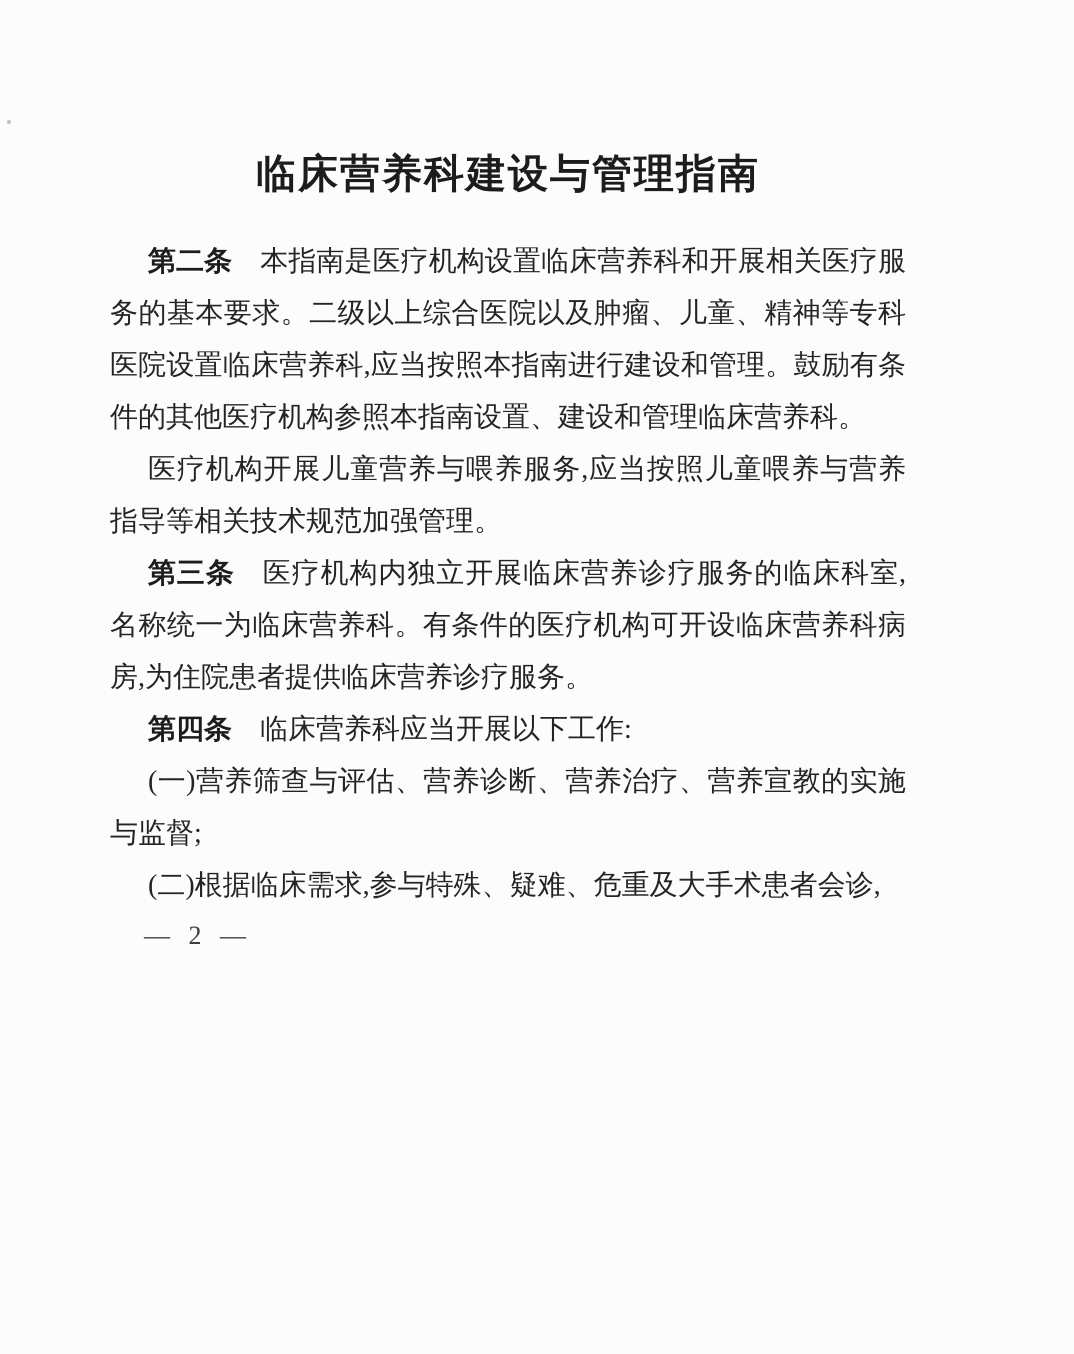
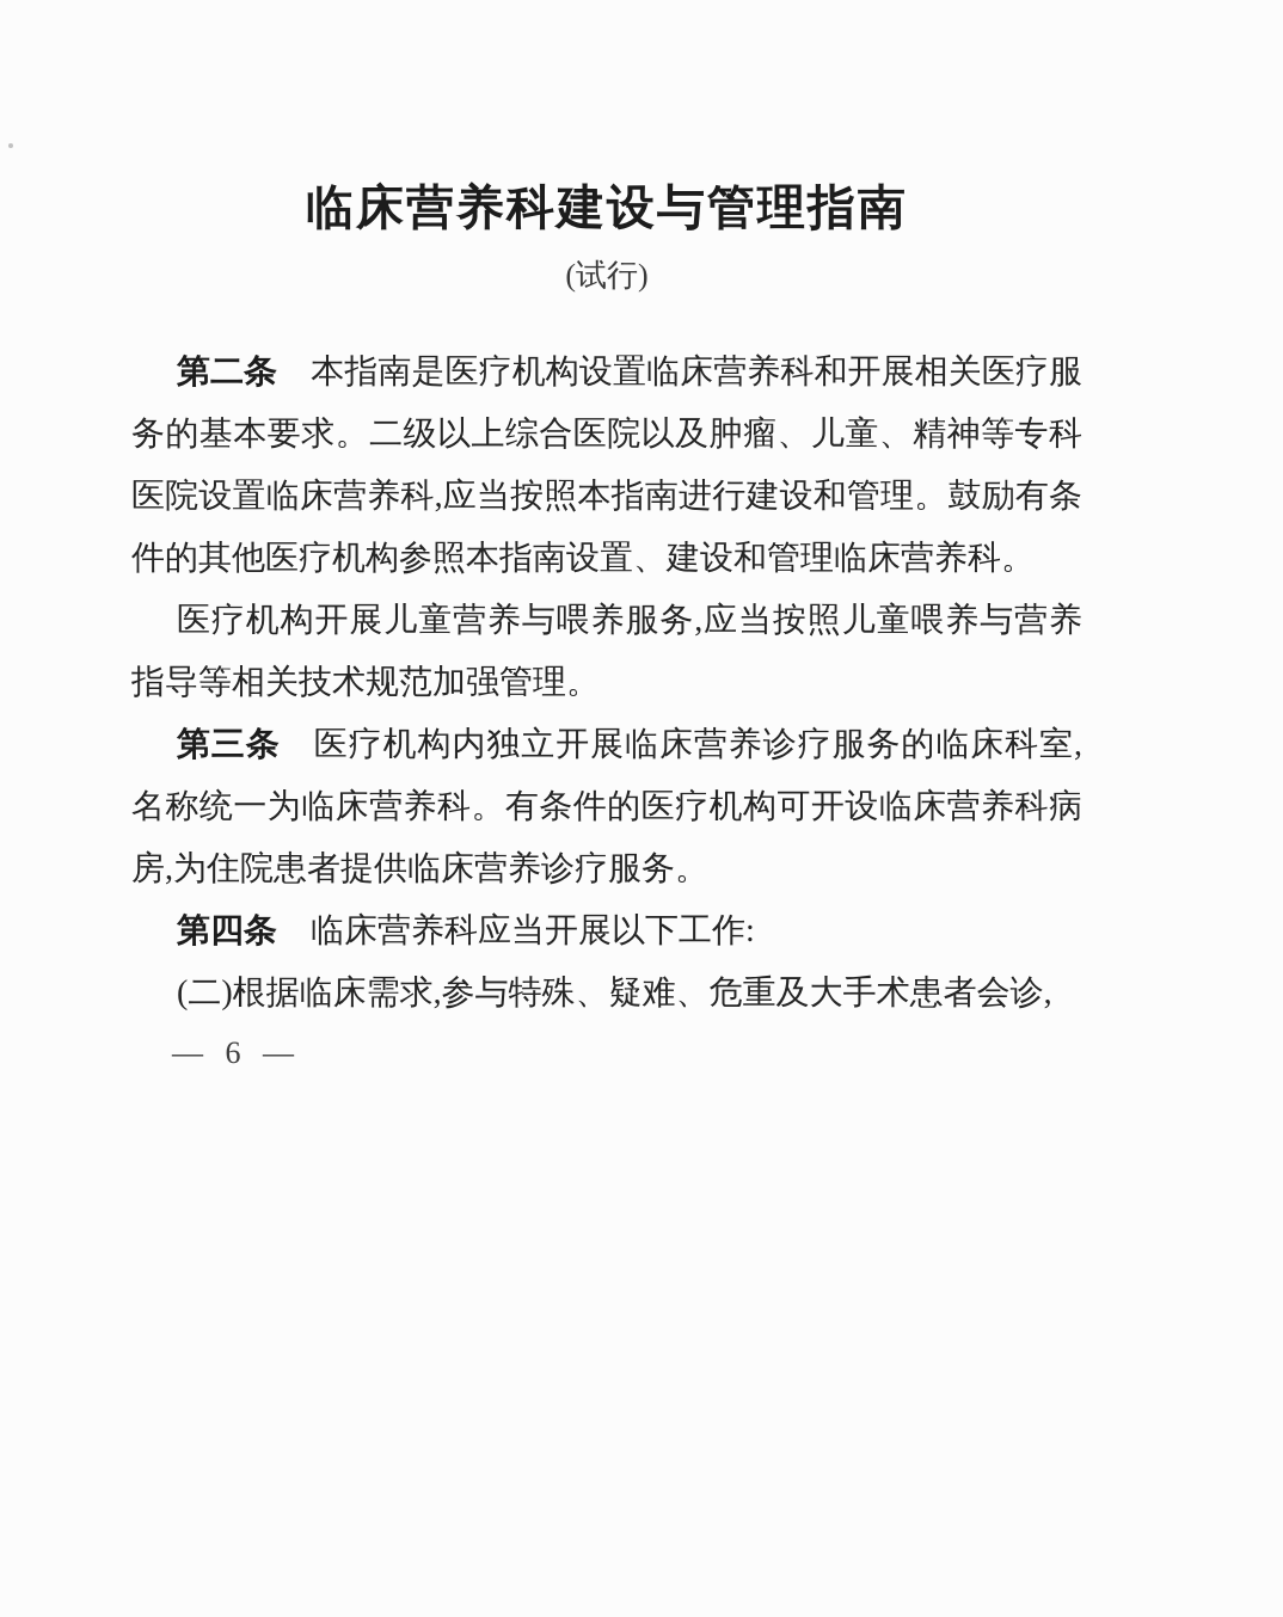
  临床营养科建设与管理指南
+ (试行)
  第二条 本指南是医疗机构设置临床营养科和开展相关医疗服务的基本要求。二级以上综合医院以及肿瘤、儿童、精神等专科医院设置临床营养科,应当按照本指南进行建设和管理。鼓励有条件的其他医疗机构参照本指南设置、建设和管理临床营养科。
  医疗机构开展儿童营养与喂养服务,应当按照儿童喂养与营养指导等相关技术规范加强管理。
  第三条 医疗机构内独立开展临床营养诊疗服务的临床科室,名称统一为临床营养科。有条件的医疗机构可开设临床营养科病房,为住院患者提供临床营养诊疗服务。
  第四条 临床营养科应当开展以下工作:
- (一)营养筛查与评估、营养诊断、营养治疗、营养宣教的实施与监督;
  (二)根据临床需求,参与特殊、疑难、危重及大手术患者会诊,
- — 2 —
+ — 6 —
